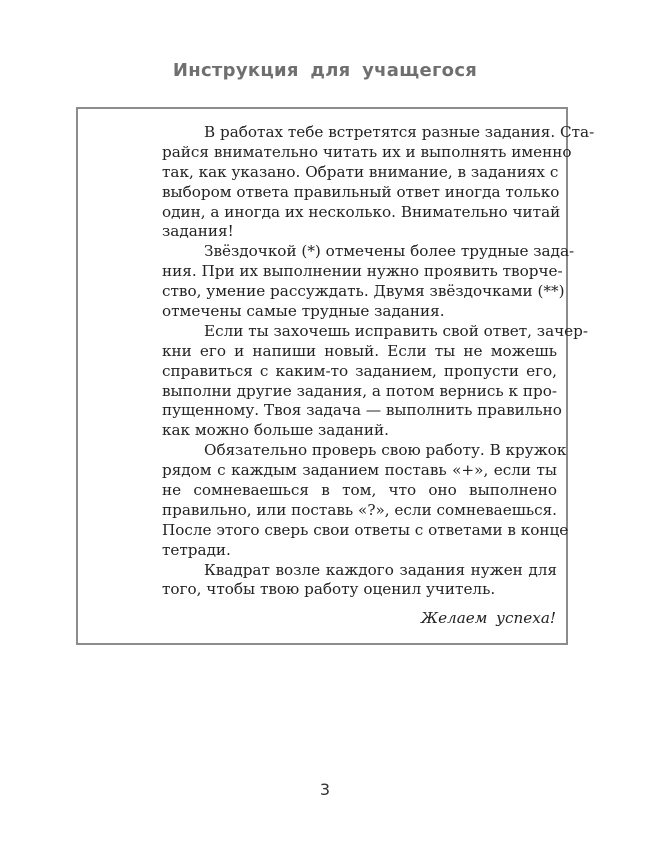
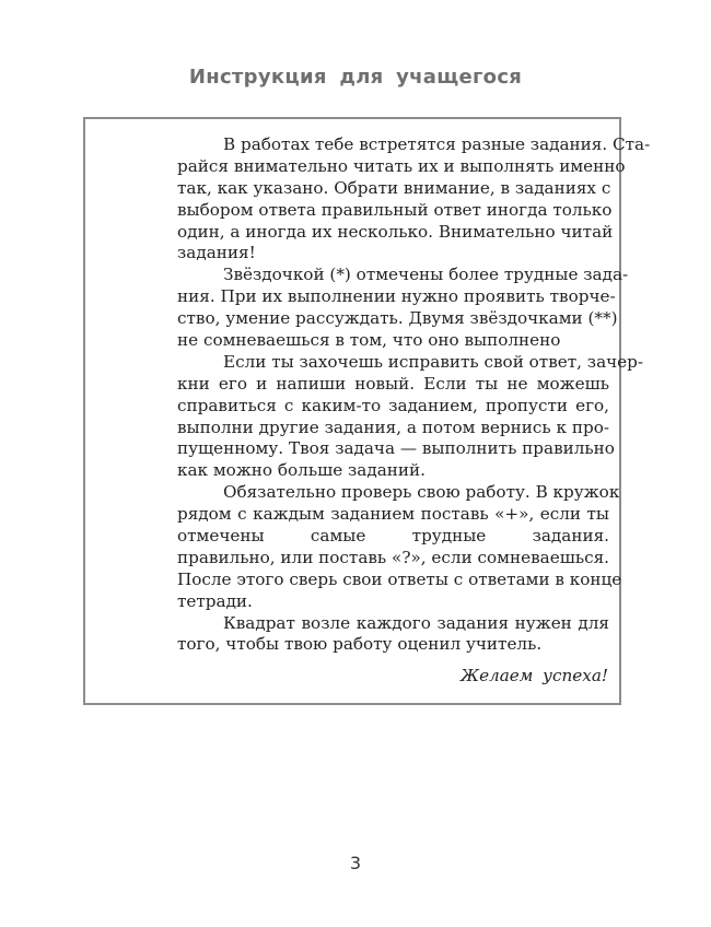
  Инструкция для учащегося
  В работах тебе встретятся разные задания. Ста-
  райся внимательно читать их и выполнять именно
  так, как указано. Обрати внимание, в заданиях с
  выбором ответа правильный ответ иногда только
  один, а иногда их несколько. Внимательно читай
  задания!
  Звёздочкой (*) отмечены более трудные зада-
  ния. При их выполнении нужно проявить творче-
  ство, умение рассуждать. Двумя звёздочками (**)
- отмечены самые трудные задания.
+ не сомневаешься в том, что оно выполнено
  Если ты захочешь исправить свой ответ, зачер-
  кни его и напиши новый. Если ты не можешь
  справиться с каким-то заданием, пропусти его,
  выполни другие задания, а потом вернись к про-
  пущенному. Твоя задача — выполнить правильно
  как можно больше заданий.
  Обязательно проверь свою работу. В кружок
  рядом с каждым заданием поставь «+», если ты
- не сомневаешься в том, что оно выполнено
+ отмечены самые трудные задания.
  правильно, или поставь «?», если сомневаешься.
  После этого сверь свои ответы с ответами в конце
  тетради.
  Квадрат возле каждого задания нужен для
  того, чтобы твою работу оценил учитель.
  Желаем успеха!
  3
